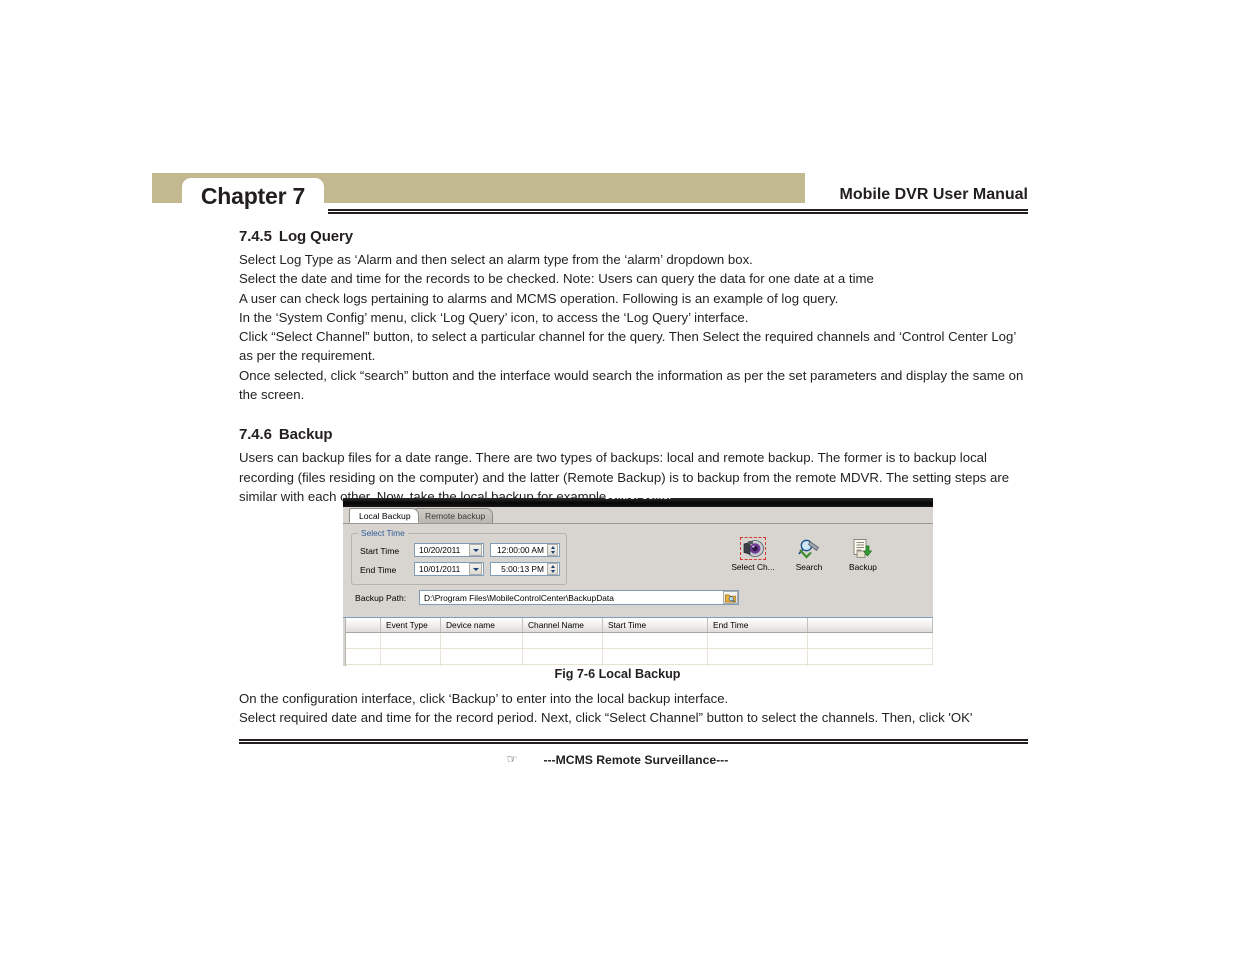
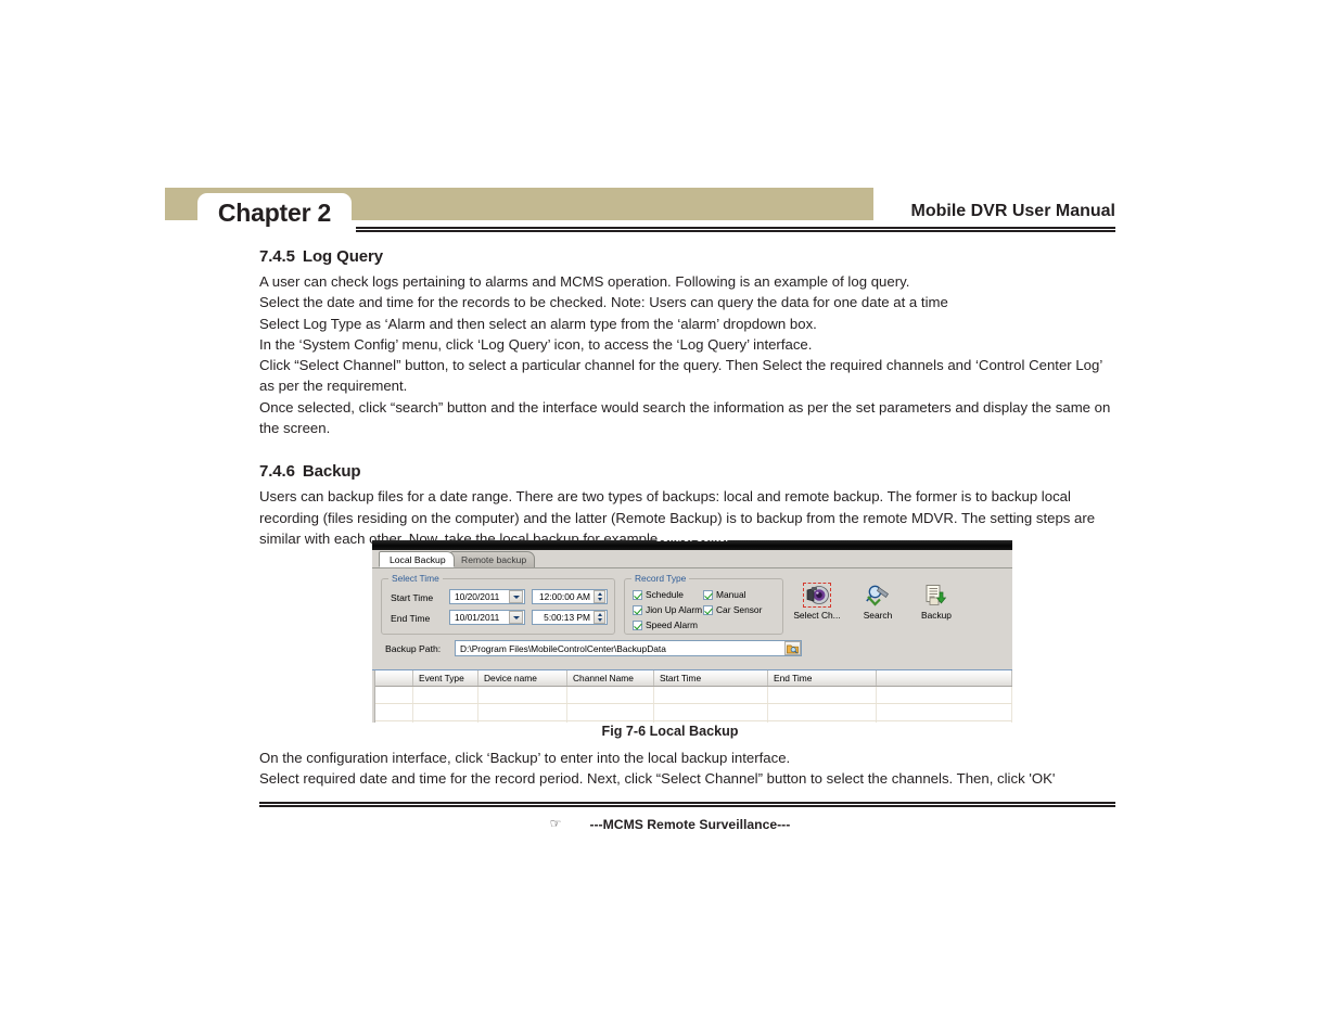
- Chapter 7
+ Chapter 2
  Mobile DVR User Manual
  7.4.5 Log Query
- Select Log Type as ‘Alarm and then select an alarm type from the ‘alarm’ dropdown box.
+ A user can check logs pertaining to alarms and MCMS operation. Following is an example of log query.
  Select the date and time for the records to be checked. Note: Users can query the data for one date at a time
- A user can check logs pertaining to alarms and MCMS operation. Following is an example of log query.
+ Select Log Type as ‘Alarm and then select an alarm type from the ‘alarm’ dropdown box.
  In the ‘System Config’ menu, click ‘Log Query’ icon, to access the ‘Log Query’ interface.
  Click “Select Channel” button, to select a particular channel for the query. Then Select the required channels and ‘Control Center Log’ as per the requirement.
  Once selected, click “search” button and the interface would search the information as per the set parameters and display the same on the screen.
  7.4.6 Backup
  Users can backup files for a date range. There are two types of backups: local and remote backup. The former is to backup local recording (files residing on the computer) and the latter (Remote Backup) is to backup from the remote MDVR. The setting steps are similar with each other. Now, take the local backup for example.
  Local Backup
  Remote backup
  Select Time
  Start Time
  10/20/2011
  12:00:00 AM
  End Time
  10/01/2011
  5:00:13 PM
+ Record Type
+ Schedule
+ Manual
+ Jion Up Alarm
+ Car Sensor
+ Speed Alarm
  Select Ch...
  Search
  Backup
  Backup Path:
  D:\Program Files\MobileControlCenter\BackupData
  Event Type
  Device name
  Channel Name
  Start Time
  End Time
  Fig 7-6 Local Backup
  On the configuration interface, click ‘Backup’ to enter into the local backup interface.
  Select required date and time for the record period. Next, click “Select Channel” button to select the channels. Then, click 'OK'
  ☞ ---MCMS Remote Surveillance---
